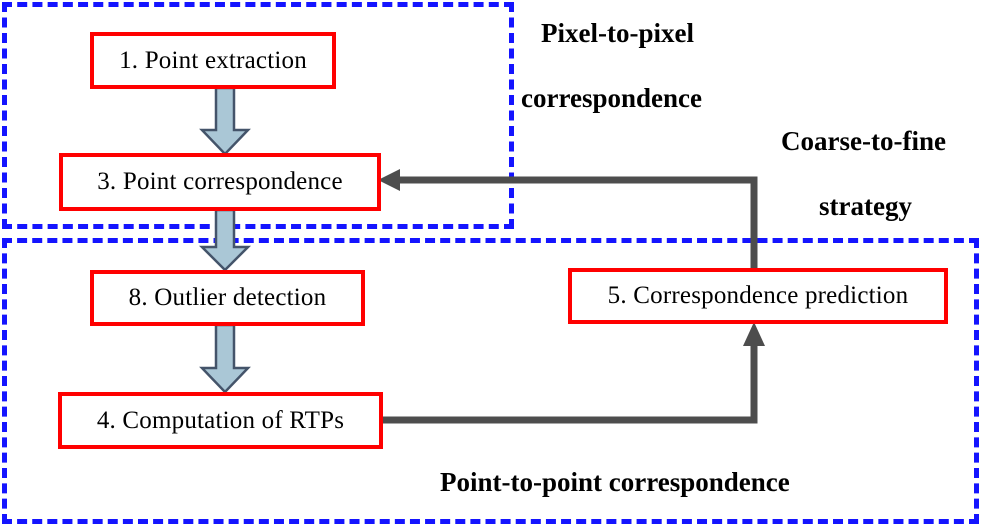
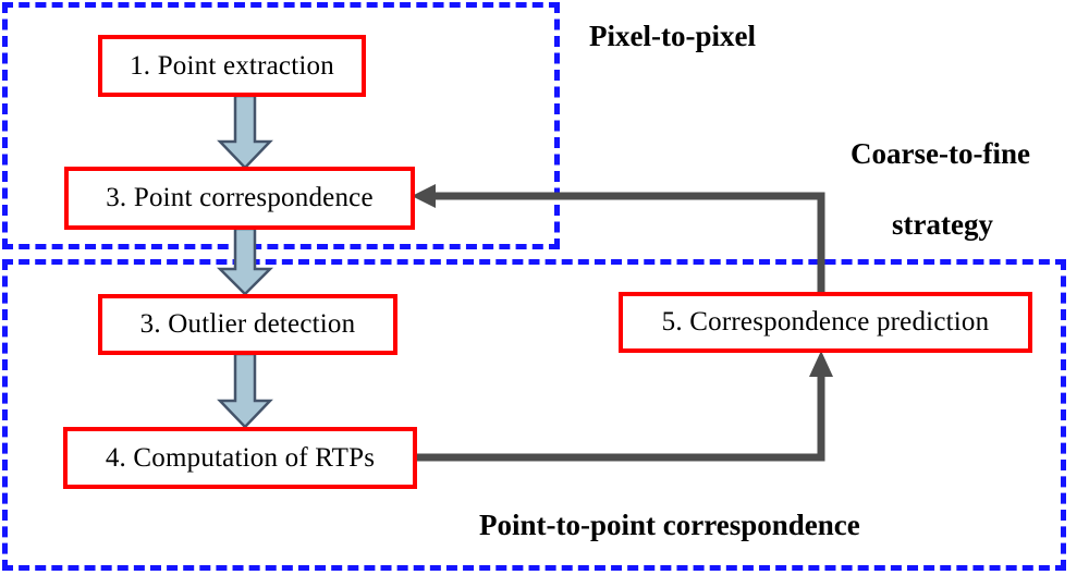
  1. Point extraction
  3. Point correspondence
- 8. Outlier detection
+ 3. Outlier detection
  4. Computation of RTPs
  5. Correspondence prediction
  Pixel-to-pixel
- correspondence
  Coarse-to-fine
  strategy
  Point-to-point correspondence
